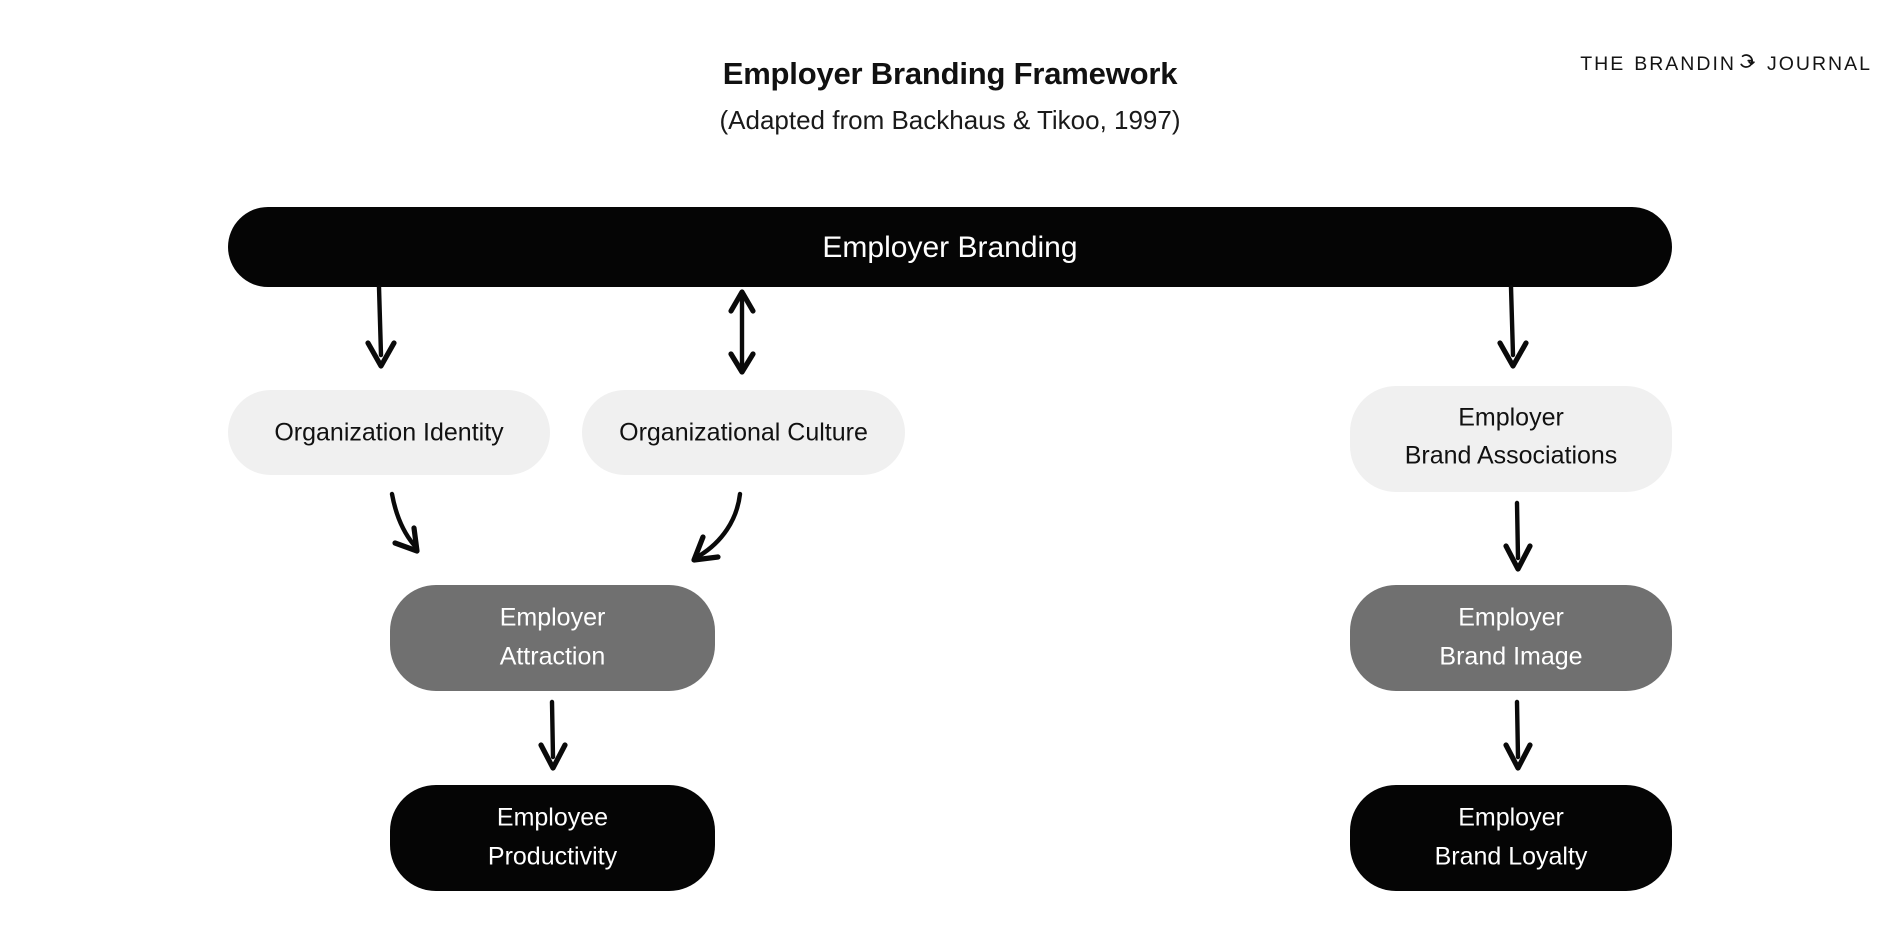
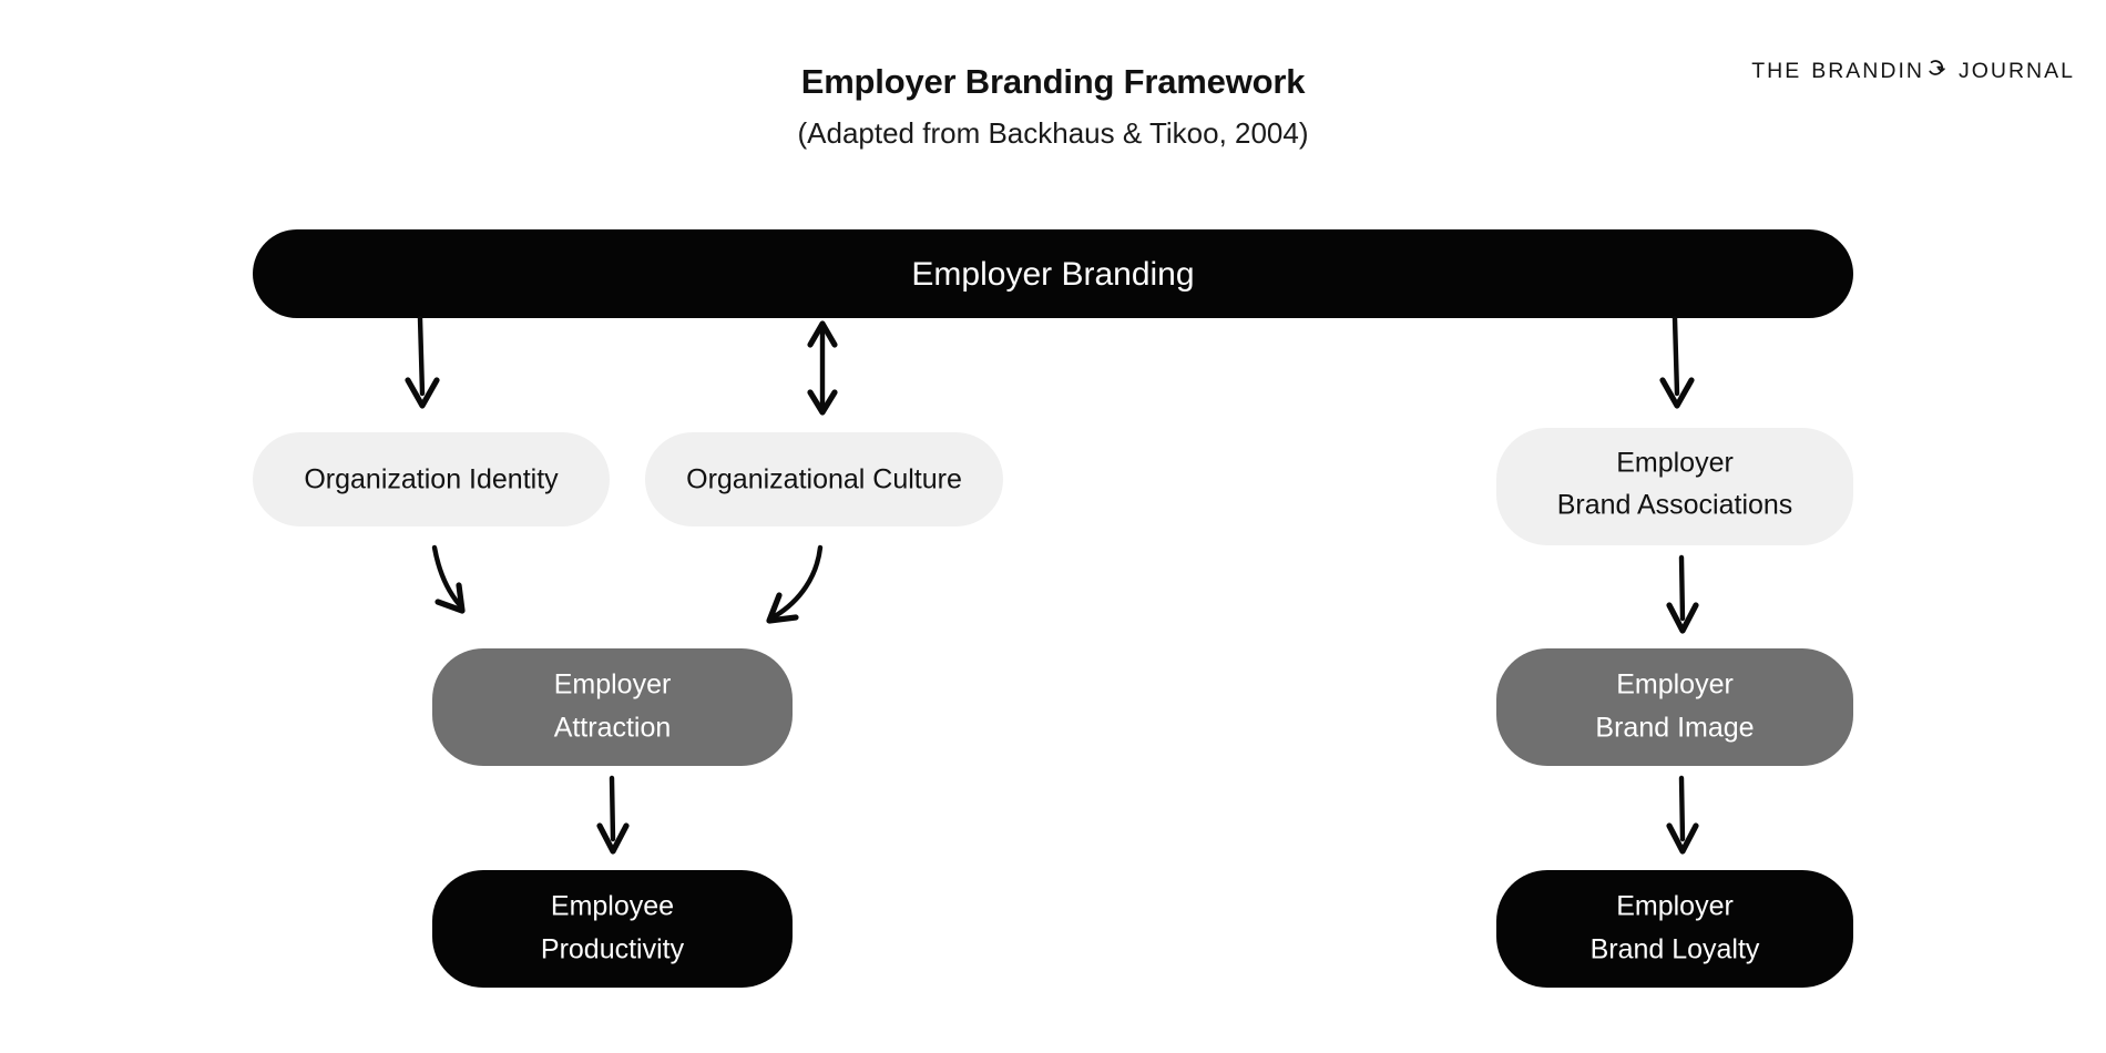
  Employer Branding Framework
- (Adapted from Backhaus & Tikoo, 1997)
+ (Adapted from Backhaus & Tikoo, 2004)
  THE
  BRANDIN
  JOURNAL
  Employer Branding
  Organization Identity
  Organizational Culture
  Employer
  Brand Associations
  Employer
  Attraction
  Employer
  Brand Image
  Employee
  Productivity
  Employer
  Brand Loyalty
